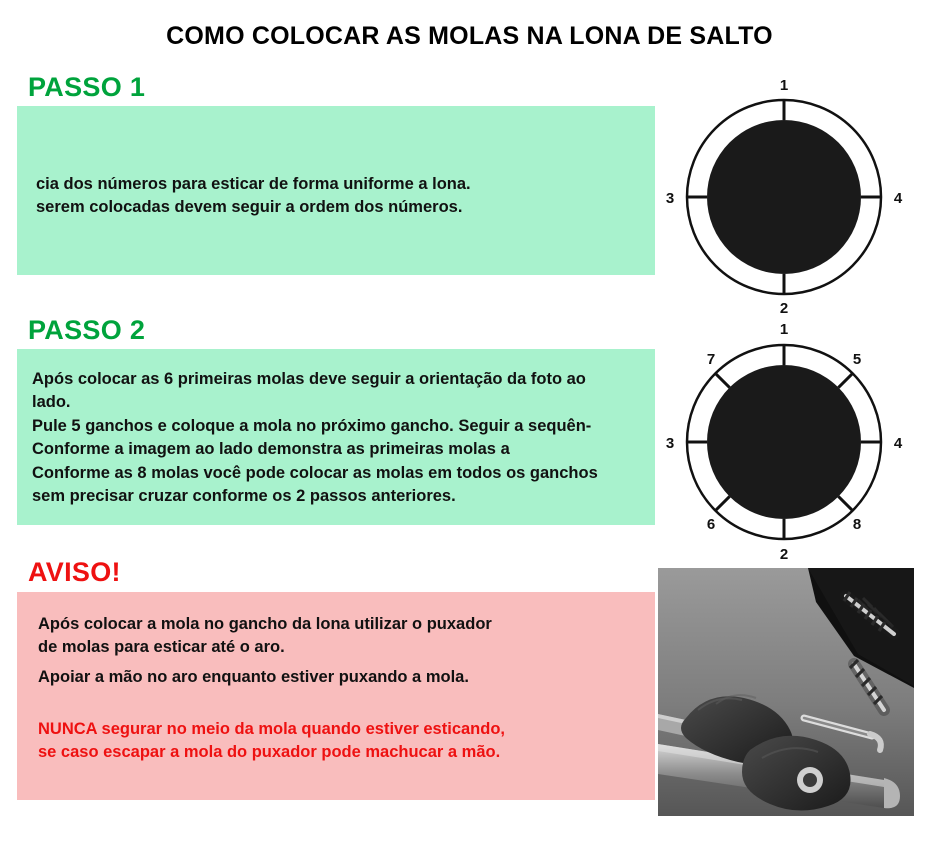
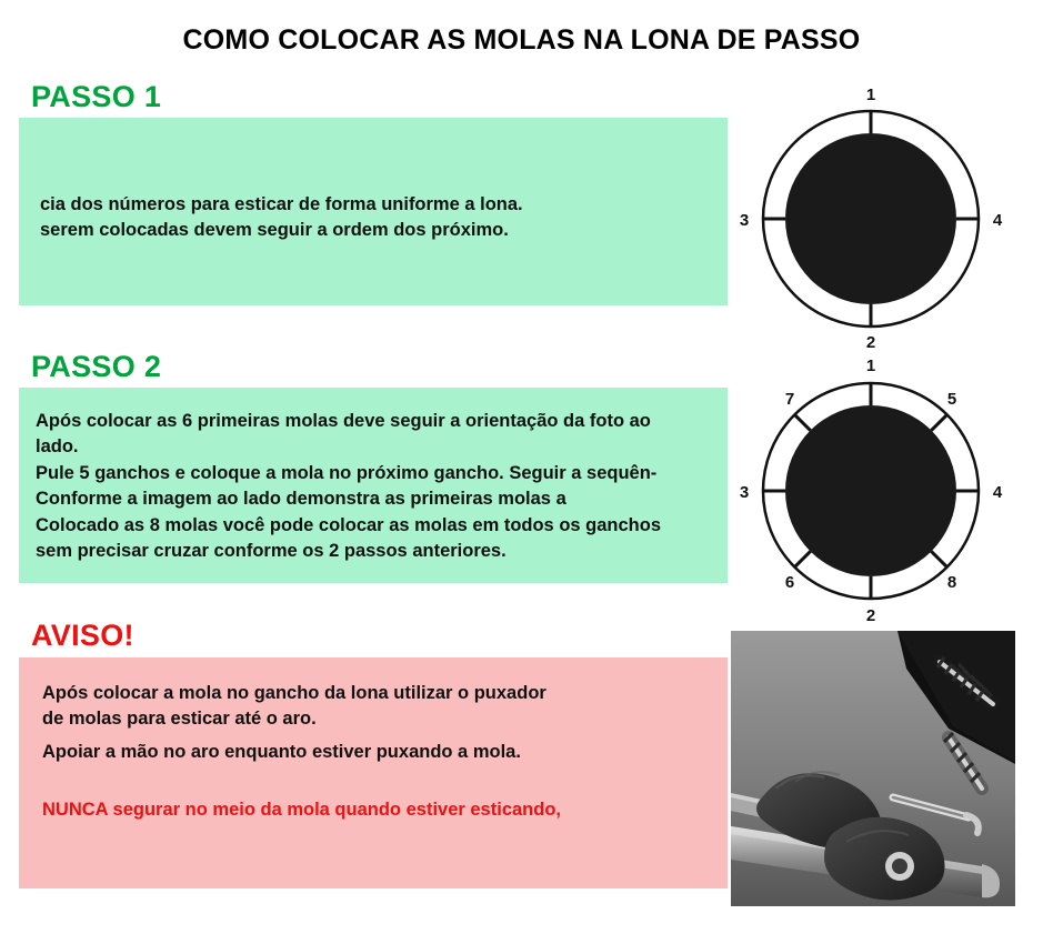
- COMO COLOCAR AS MOLAS NA LONA DE SALTO
+ COMO COLOCAR AS MOLAS NA LONA DE PASSO
  PASSO 1
  cia dos números para esticar de forma uniforme a lona.
- serem colocadas devem seguir a ordem dos números.
+ serem colocadas devem seguir a ordem dos próximo.
  1
  2
  3
  4
  PASSO 2
  Após colocar as 6 primeiras molas deve seguir a orientação da foto ao
  lado.
  Pule 5 ganchos e coloque a mola no próximo gancho. Seguir a sequên-
  Conforme a imagem ao lado demonstra as primeiras molas a
- Conforme as 8 molas você pode colocar as molas em todos os ganchos
+ Colocado as 8 molas você pode colocar as molas em todos os ganchos
  sem precisar cruzar conforme os 2 passos anteriores.
  1
  2
  3
  4
  5
  6
  7
  8
  AVISO!
  Após colocar a mola no gancho da lona utilizar o puxador
  de molas para esticar até o aro.
  Apoiar a mão no aro enquanto estiver puxando a mola.
  NUNCA segurar no meio da mola quando estiver esticando,
- se caso escapar a mola do puxador pode machucar a mão.
